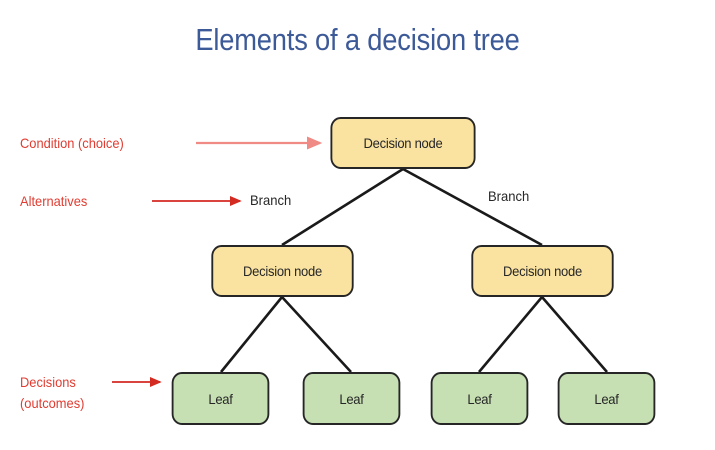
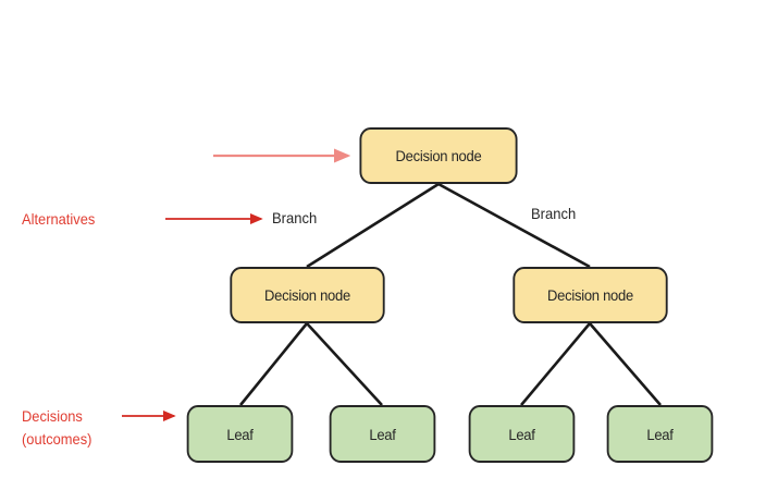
- Elements of a decision tree
- Condition (choice)
  Alternatives
  Decisions
  (outcomes)
  Branch
  Branch
  Decision node
  Decision node
  Decision node
  Leaf
  Leaf
  Leaf
  Leaf
